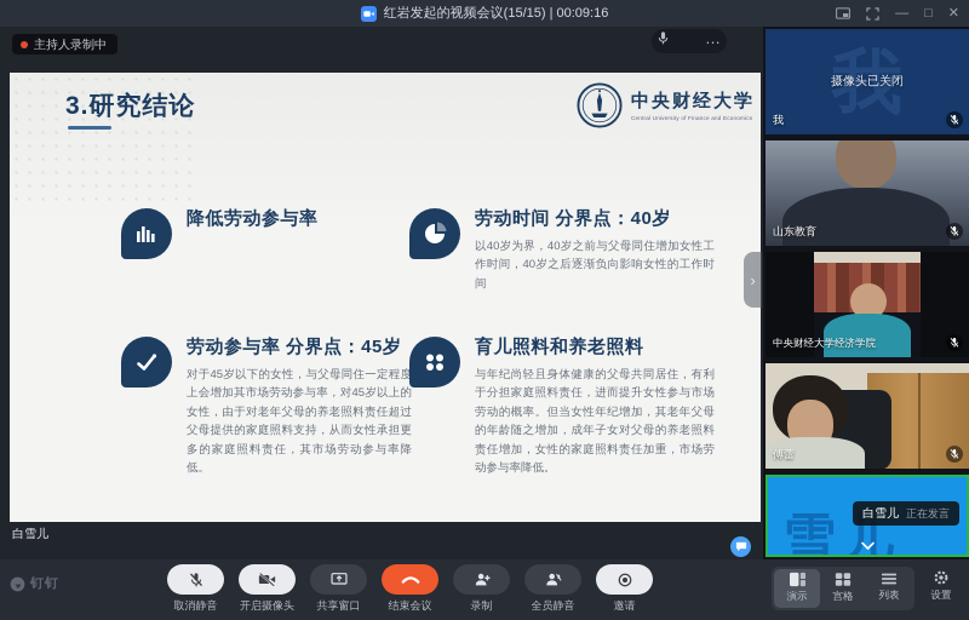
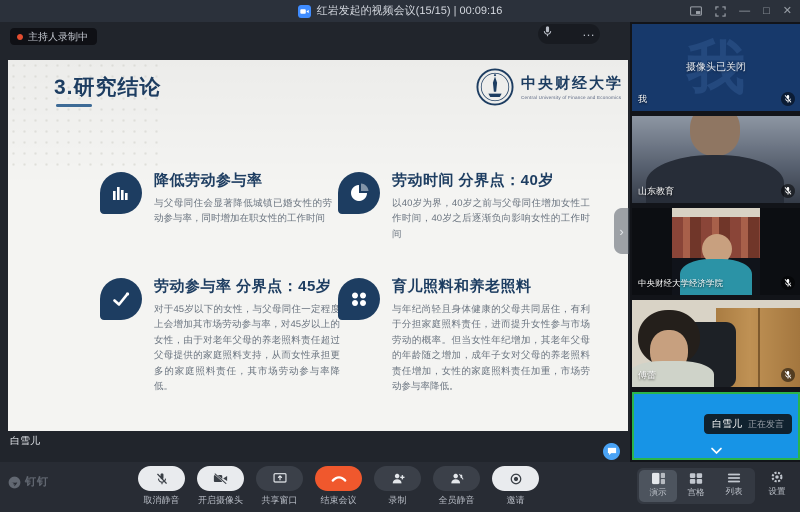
  红岩发起的视频会议(15/15) | 00:09:16
  —
  □
  ✕
  主持人录制中
  …
  3.研究结论
  中央财经大学
  降低劳动参与率
+ 与父母同住会显著降低城镇已婚女性的劳动参与率，同时增加在职女性的工作时间
  劳动时间 分界点：40岁
  以40岁为界，40岁之前与父母同住增加女性工作时间，40岁之后逐渐负向影响女性的工作时间
  劳动参与率 分界点：45岁
  对于45岁以下的女性，与父母同住一定程度上会增加其市场劳动参与率，对45岁以上的女性，由于对老年父母的养老照料责任超过父母提供的家庭照料支持，从而女性承担更多的家庭照料责任，其市场劳动参与率降低。
  育儿照料和养老照料
  与年纪尚轻且身体健康的父母共同居住，有利于分担家庭照料责任，进而提升女性参与市场劳动的概率。但当女性年纪增加，其老年父母的年龄随之增加，成年子女对父母的养老照料责任增加，女性的家庭照料责任加重，市场劳动参与率降低。
  ›
  白雪儿
  我
  摄像头已关闭
  我
  山东教育
  中央财经大学经济学院
  傅蕾
- 雪儿
  白雪儿
  正在发言
  钉钉
  取消静音
  开启摄像头
  共享窗口
  结束会议
  录制
  全员静音
  邀请
  演示
  宫格
  列表
  设置
